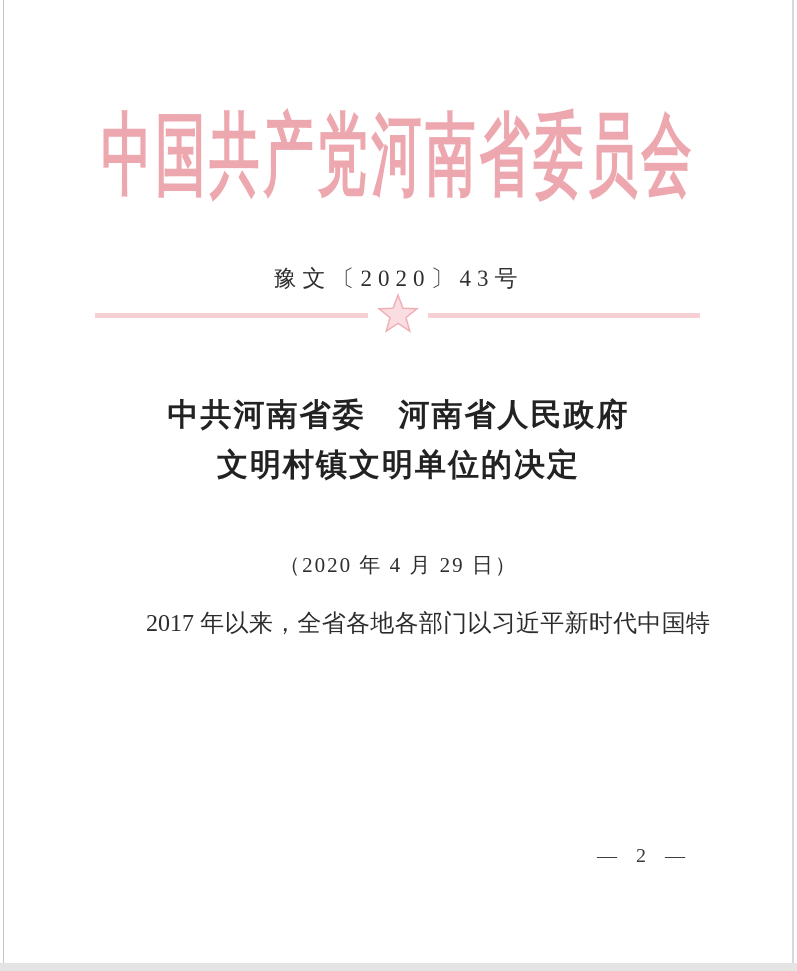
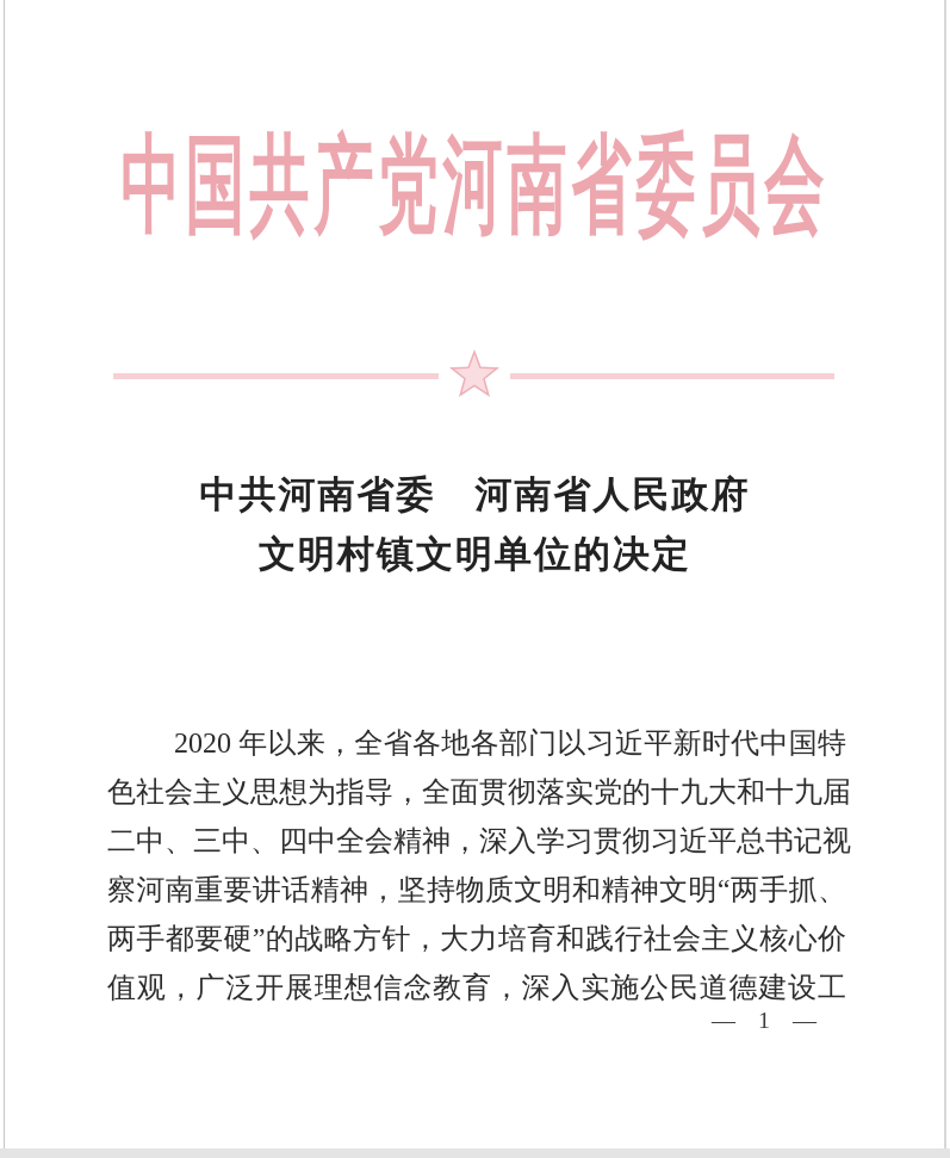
  中国共产党河南省委员会
- 豫文〔2020〕43号
  中共河南省委 河南省人民政府
  文明村镇文明单位的决定
- （2020 年 4 月 29 日）
- 2017 年以来，全省各地各部门以习近平新时代中国特
+ 2020 年以来，全省各地各部门以习近平新时代中国特
+ 色社会主义思想为指导，全面贯彻落实党的十九大和十九届
+ 二中、三中、四中全会精神，深入学习贯彻习近平总书记视
+ 察河南重要讲话精神，坚持物质文明和精神文明“两手抓、
+ 两手都要硬”的战略方针，大力培育和践行社会主义核心价
+ 值观，广泛开展理想信念教育，深入实施公民道德建设工
- — 2 —
+ — 1 —
